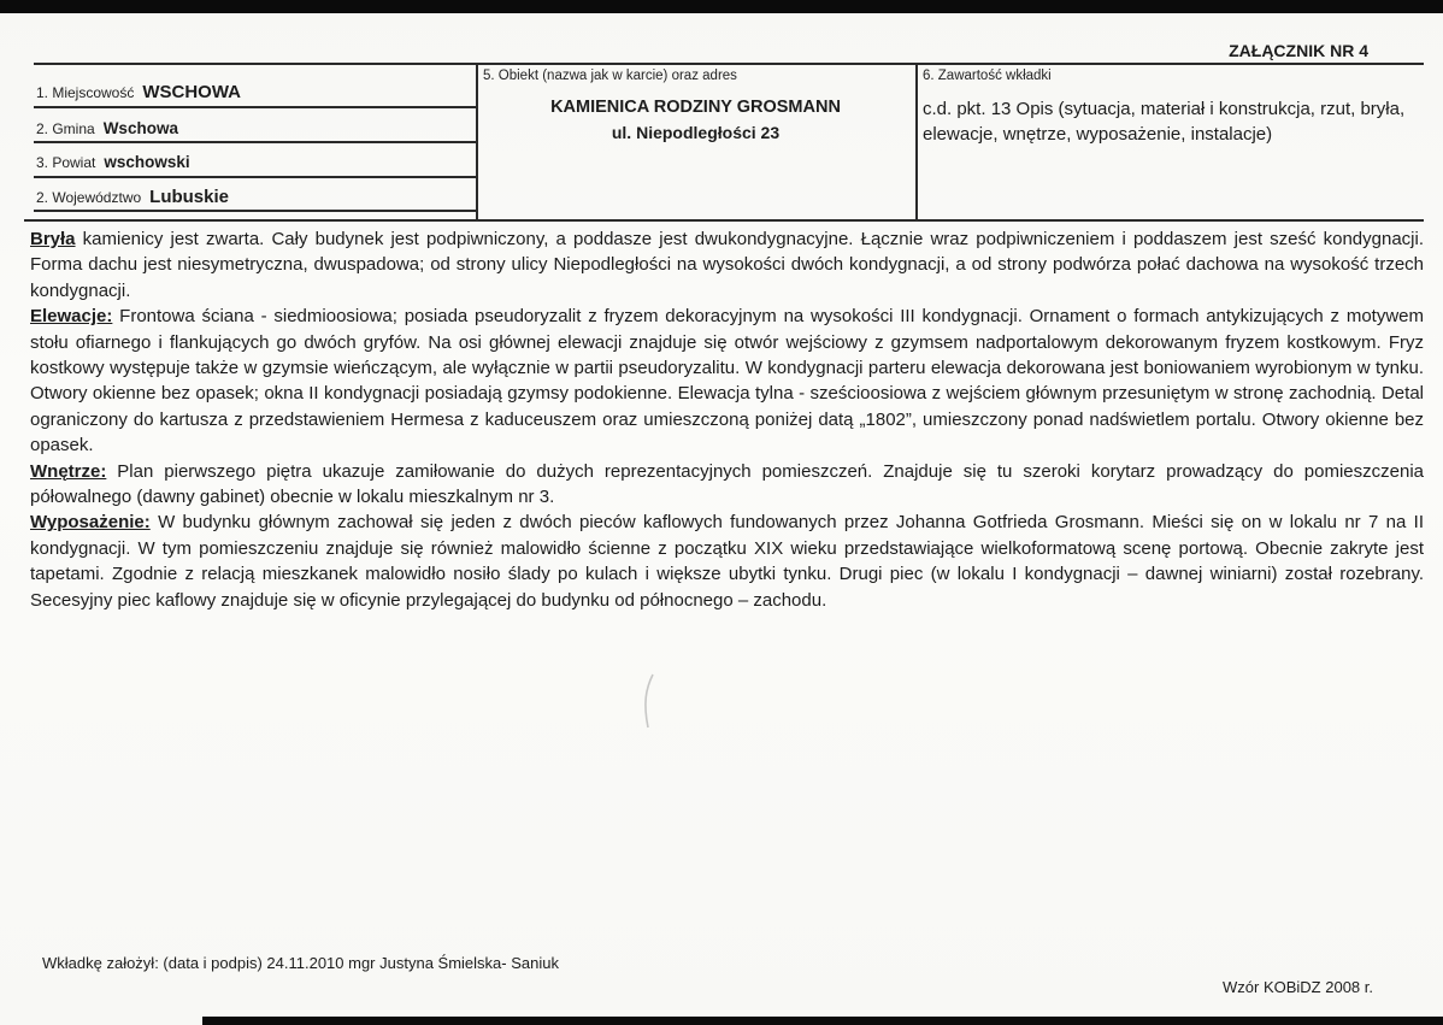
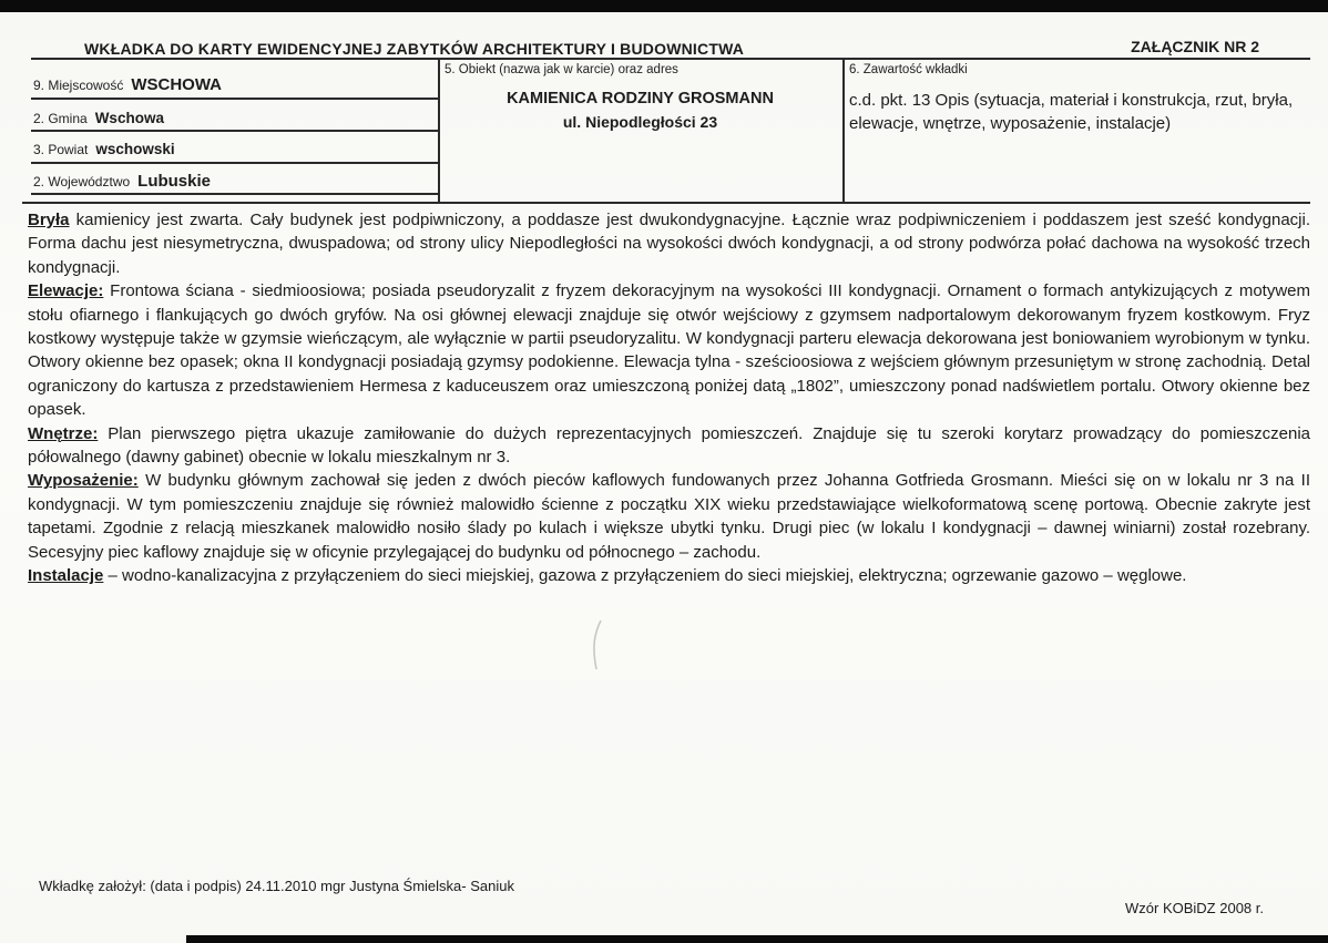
+ WKŁADKA DO KARTY EWIDENCYJNEJ ZABYTKÓW ARCHITEKTURY I BUDOWNICTWA
- ZAŁĄCZNIK NR 4
+ ZAŁĄCZNIK NR 2
- 1. Miejscowość
+ 9. Miejscowość
  WSCHOWA
  2. Gmina
  Wschowa
  3. Powiat
  wschowski
  2. Województwo
  Lubuskie
  5. Obiekt (nazwa jak w karcie) oraz adres
  KAMIENICA RODZINY GROSMANN
  ul. Niepodległości 23
  6. Zawartość wkładki
  c.d. pkt. 13 Opis (sytuacja, materiał i konstrukcja, rzut, bryła, elewacje, wnętrze, wyposażenie, instalacje)
  Bryła kamienicy jest zwarta. Cały budynek jest podpiwniczony, a poddasze jest dwukondygnacyjne. Łącznie wraz podpiwniczeniem i poddaszem jest sześć kondygnacji. Forma dachu jest niesymetryczna, dwuspadowa; od strony ulicy Niepodległości na wysokości dwóch kondygnacji, a od strony podwórza połać dachowa na wysokość trzech kondygnacji.
  Elewacje: Frontowa ściana - siedmioosiowa; posiada pseudoryzalit z fryzem dekoracyjnym na wysokości III kondygnacji. Ornament o formach antykizujących z motywem stołu ofiarnego i flankujących go dwóch gryfów. Na osi głównej elewacji znajduje się otwór wejściowy z gzymsem nadportalowym dekorowanym fryzem kostkowym. Fryz kostkowy występuje także w gzymsie wieńczącym, ale wyłącznie w partii pseudoryzalitu. W kondygnacji parteru elewacja dekorowana jest boniowaniem wyrobionym w tynku. Otwory okienne bez opasek; okna II kondygnacji posiadają gzymsy podokienne. Elewacja tylna - sześcioosiowa z wejściem głównym przesuniętym w stronę zachodnią. Detal ograniczony do kartusza z przedstawieniem Hermesa z kaduceuszem oraz umieszczoną poniżej datą „1802”, umieszczony ponad nadświetlem portalu. Otwory okienne bez opasek.
  Wnętrze: Plan pierwszego piętra ukazuje zamiłowanie do dużych reprezentacyjnych pomieszczeń. Znajduje się tu szeroki korytarz prowadzący do pomieszczenia półowalnego (dawny gabinet) obecnie w lokalu mieszkalnym nr 3.
- Wyposażenie: W budynku głównym zachował się jeden z dwóch pieców kaflowych fundowanych przez Johanna Gotfrieda Grosmann. Mieści się on w lokalu nr 7 na II kondygnacji. W tym pomieszczeniu znajduje się również malowidło ścienne z początku XIX wieku przedstawiające wielkoformatową scenę portową. Obecnie zakryte jest tapetami. Zgodnie z relacją mieszkanek malowidło nosiło ślady po kulach i większe ubytki tynku. Drugi piec (w lokalu I kondygnacji – dawnej winiarni) został rozebrany. Secesyjny piec kaflowy znajduje się w oficynie przylegającej do budynku od północnego – zachodu.
+ Wyposażenie: W budynku głównym zachował się jeden z dwóch pieców kaflowych fundowanych przez Johanna Gotfrieda Grosmann. Mieści się on w lokalu nr 3 na II kondygnacji. W tym pomieszczeniu znajduje się również malowidło ścienne z początku XIX wieku przedstawiające wielkoformatową scenę portową. Obecnie zakryte jest tapetami. Zgodnie z relacją mieszkanek malowidło nosiło ślady po kulach i większe ubytki tynku. Drugi piec (w lokalu I kondygnacji – dawnej winiarni) został rozebrany. Secesyjny piec kaflowy znajduje się w oficynie przylegającej do budynku od północnego – zachodu.
+ Instalacje – wodno-kanalizacyjna z przyłączeniem do sieci miejskiej, gazowa z przyłączeniem do sieci miejskiej, elektryczna; ogrzewanie gazowo – węglowe.
  Wkładkę założył: (data i podpis) 24.11.2010 mgr Justyna Śmielska- Saniuk
  Wzór KOBiDZ 2008 r.
